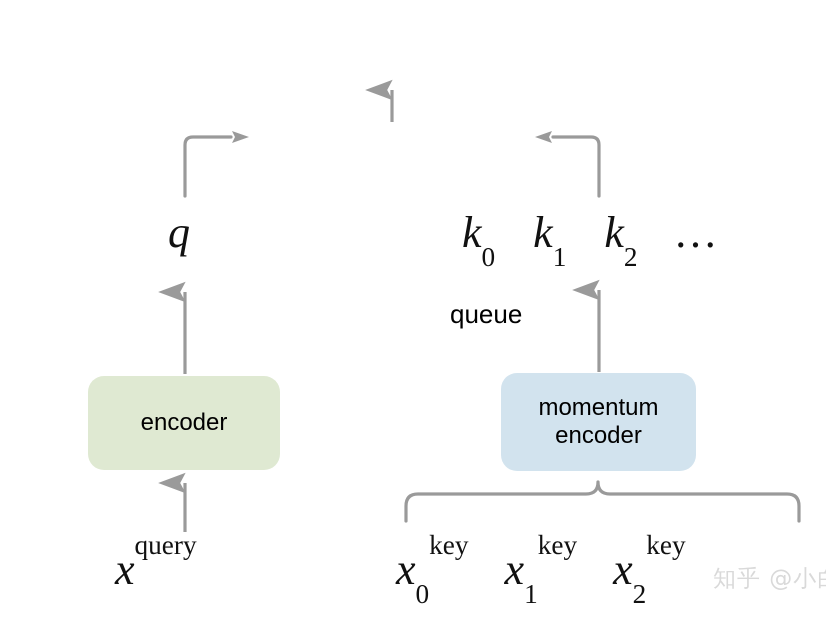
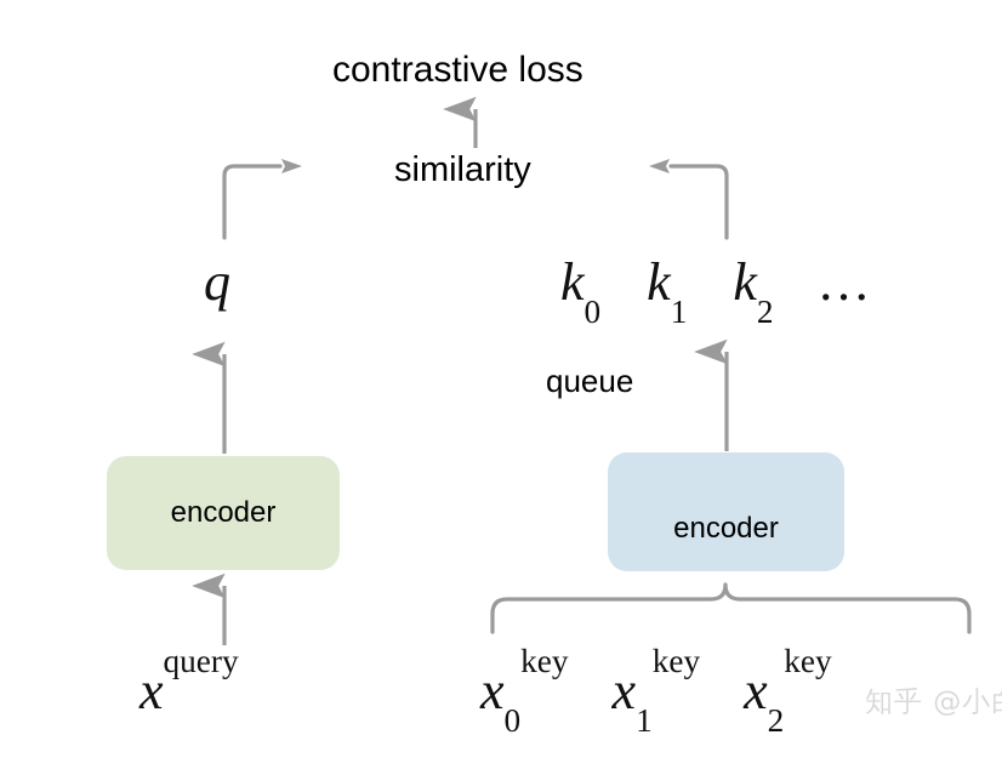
+ contrastive loss
+ similarity
  queue
  q
  k0 k1 k2 …
  encoder
- momentum
  encoder
  xquery
  x0key x1key x2key
  知乎 @小
